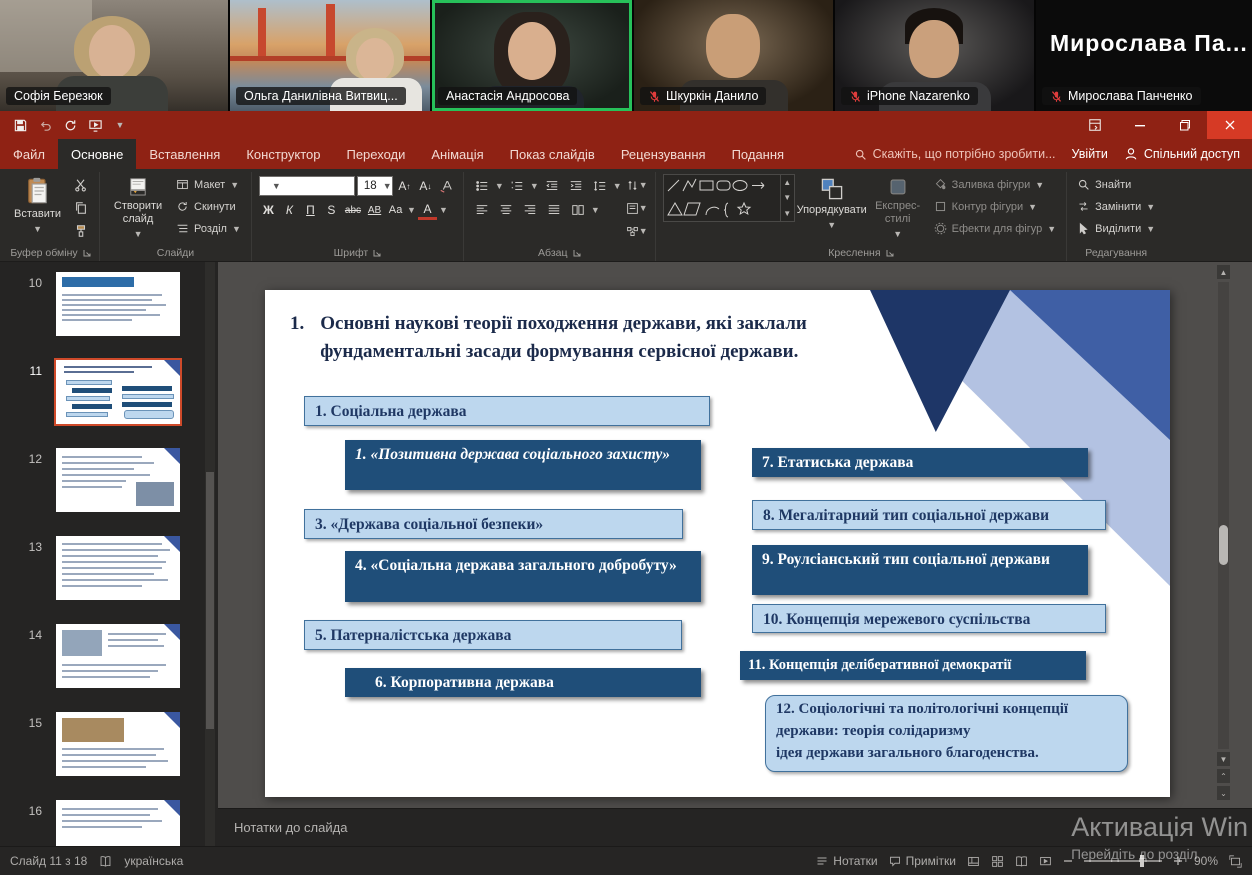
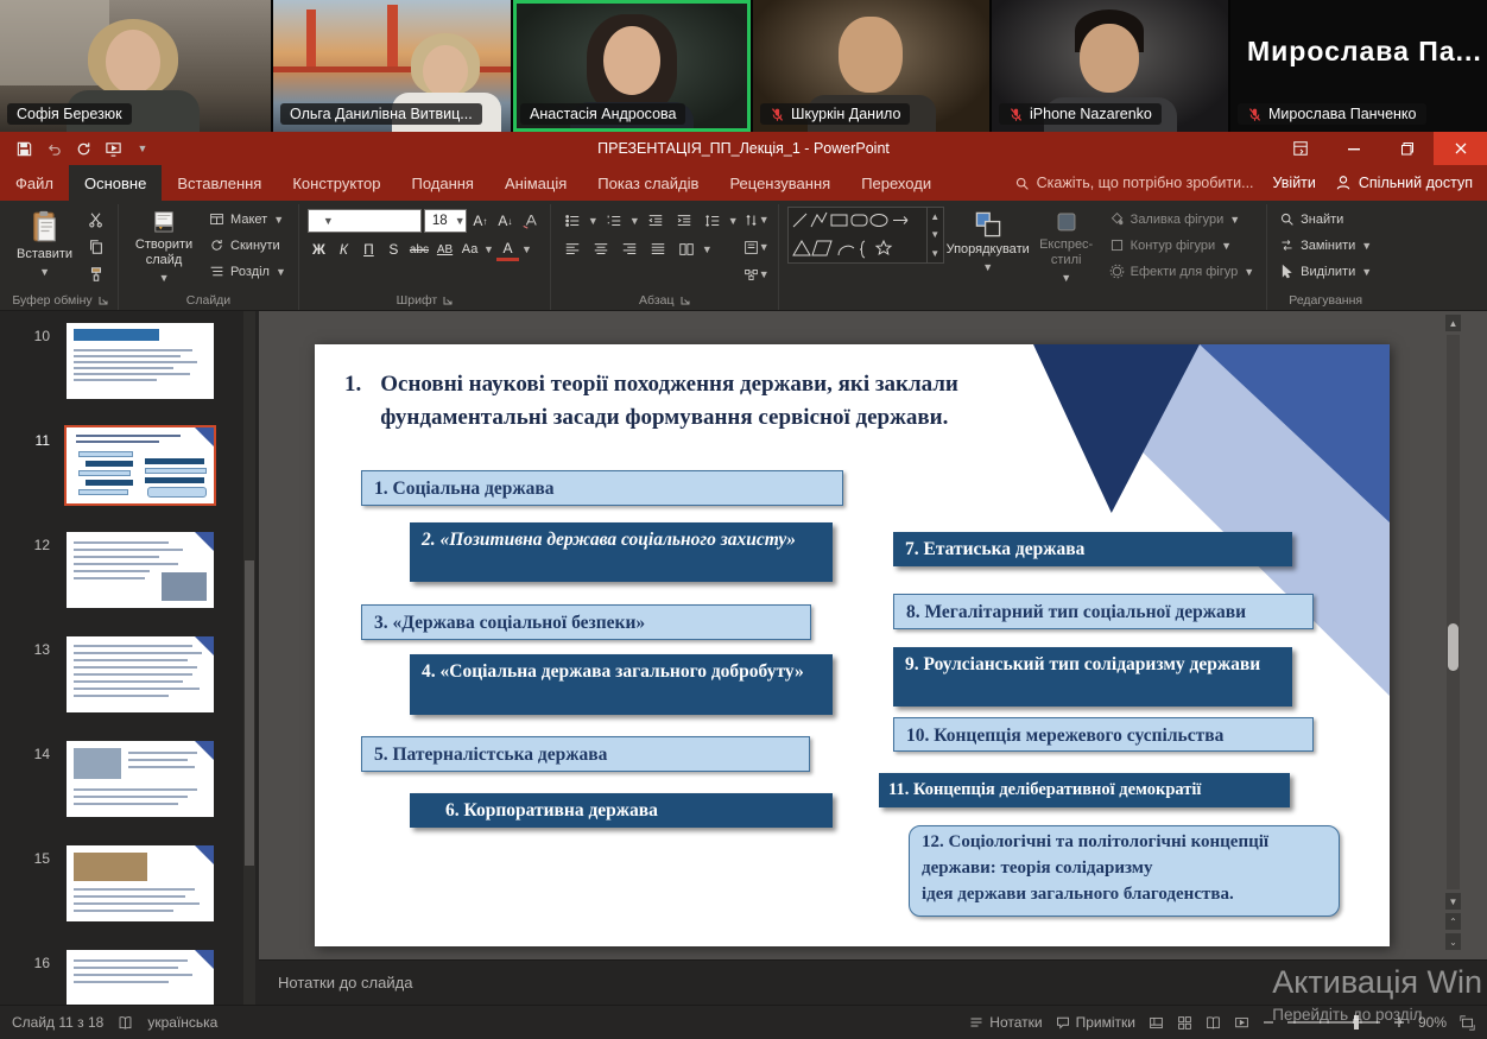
  Софія Березюк
  Ольга Данилівна Витвиц...
  Анастасія Андросова
  Шкуркін Данило
  iPhone Nazarenko
  Мирослава Па...
  Мирослава Панченко
  ▼
+ ПРЕЗЕНТАЦІЯ_ПП_Лекція_1 - PowerPoint
  Файл
  Основне
  Вставлення
  Конструктор
- Переходи
+ Подання
  Анімація
  Показ слайдів
  Рецензування
- Подання
+ Переходи
  Скажіть, що потрібно зробити...
  Увійти
  Спільний доступ
  Вставити
  ▼
  Буфер обміну
  Створити слайд
  ▼
  Макет
  ▼
  Скинути
  Розділ
  ▼
  Слайди
  ▼
  18
  ▼
  А
  ↑
  А
  ↓
  Ж
  К
  П
  S
  abc
  АВ
  Аа
  ▼
  А
  ▼
  Шрифт
  ▼
  ▼
  ▼
  ▼
  ▼
  ▼
  ▼
  Абзац
  ▲
  ▼
  ▼
  Упорядкувати
  ▼
  Експрес-стилі
  ▼
  Заливка фігури
  ▼
  Контур фігури
  ▼
  Ефекти для фігур
  ▼
- Креслення
  Знайти
  Замінити
  ▼
  Виділити
  ▼
  Редагування
  10
  11
  12
  13
  14
  15
  16
  1.
  Основні наукові теорії походження держави, які заклали фундаментальні засади формування сервісної держави.
  1. Соціальна держава
- 1. «Позитивна держава соціального захисту»
+ 2. «Позитивна держава соціального захисту»
  3. «Держава соціальної безпеки»
  4. «Соціальна держава загального добробуту»
  5. Патерналістська держава
  6. Корпоративна держава
  7. Етатиська держава
  8. Мегалітарний тип соціальної держави
- 9. Роулсіанський тип соціальної держави
+ 9. Роулсіанський тип солідаризму держави
  10. Концепція мережевого суспільства
  11. Концепція деліберативної демократії
  12. Соціологічні та політологічні концепції держави: теорія солідаризму
  ідея держави загального благоденства.
  ▲
  ▼
  ⌃
  ⌄
  Нотатки до слайда
  Слайд 11 з 18
  українська
  Нотатки
  Примітки
  90%
  Активація Win
  Перейдіть до розділ
